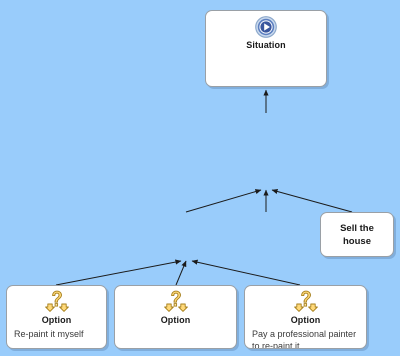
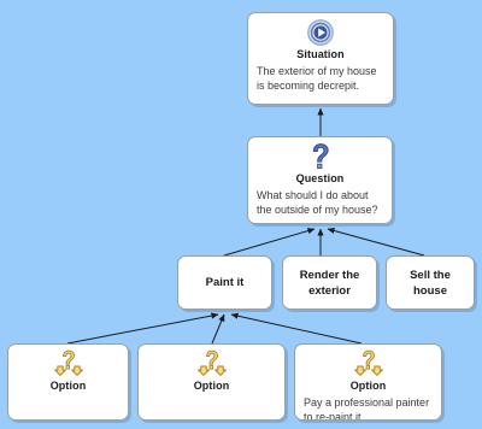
  Situation
+ The exterior of my house is becoming decrepit.
+ Question
+ What should I do about the outside of my house?
+ Paint it
+ Render the exterior
  Sell the house
  Option
- Re-paint it myself
  Option
  Option
  Pay a professional painter to re-paint it
